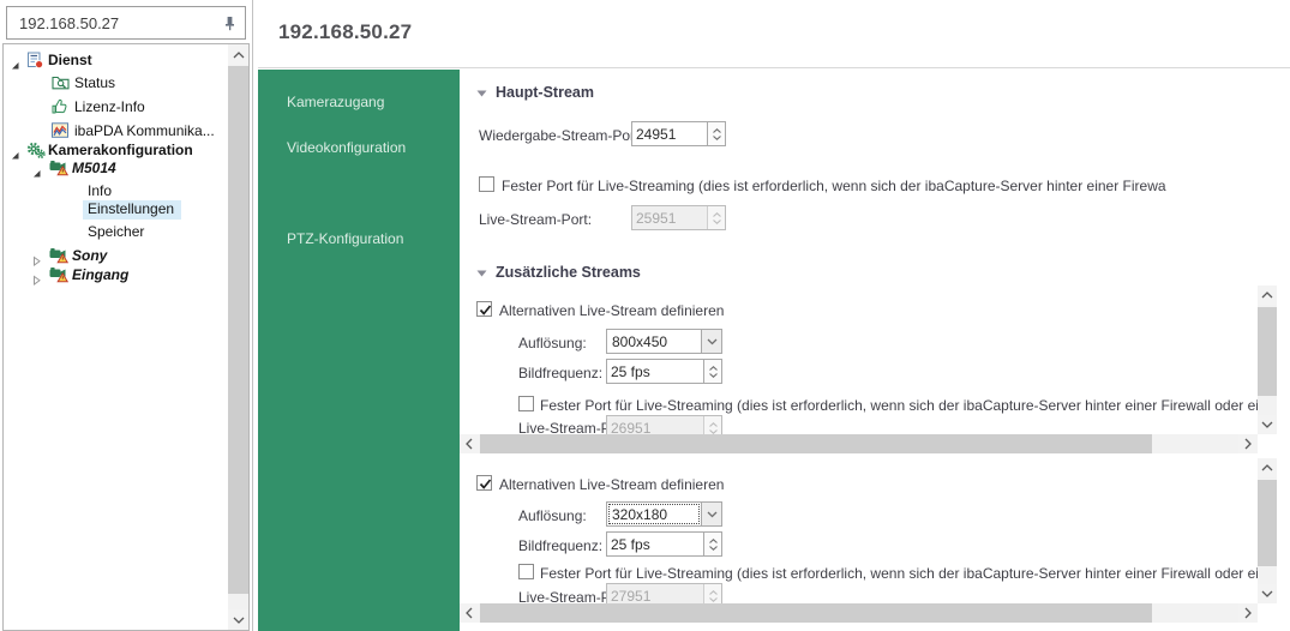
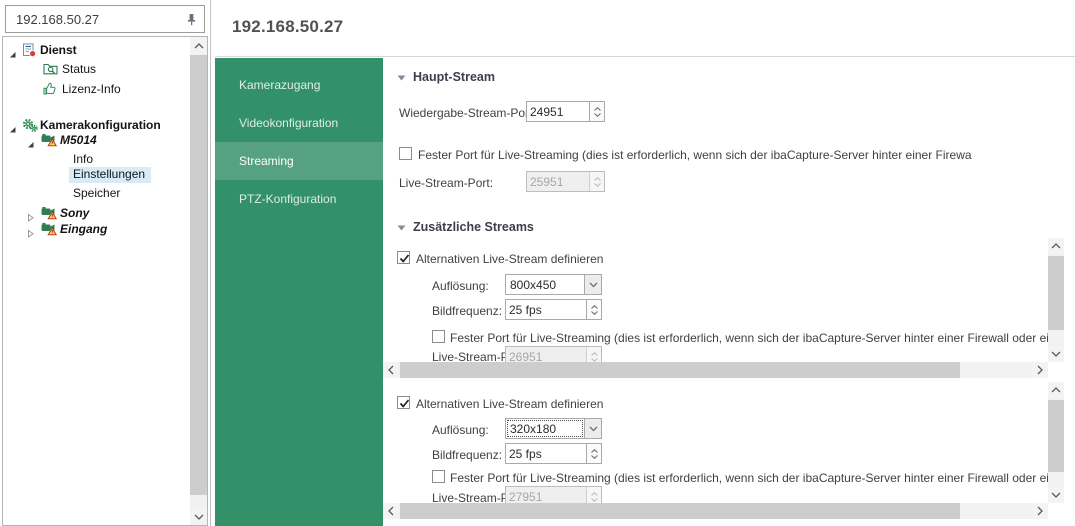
  192.168.50.27
  Dienst
  Status
  Lizenz-Info
- ibaPDA Kommunika...
  Kamerakonfiguration
  M5014
  Info
  Einstellungen
  Speicher
  Sony
  Eingang
  192.168.50.27
  Kamerazugang
  Videokonfiguration
+ Streaming
  PTZ-Konfiguration
  Haupt-Stream
  Wiedergabe-Stream-Po
  24951
  Fester Port für Live-Streaming (dies ist erforderlich, wenn sich der ibaCapture-Server hinter einer Firewa
  Live-Stream-Port:
  25951
  Zusätzliche Streams
  Alternativen Live-Stream definieren
  Auflösung:
  800x450
  Bildfrequenz:
  25 fps
  Fester Port für Live-Streaming (dies ist erforderlich, wenn sich der ibaCapture-Server hinter einer Firewall oder e
  Live-Stream-
  26951
  Alternativen Live-Stream definieren
  Auflösung:
  320x180
  Bildfrequenz:
  25 fps
  Fester Port für Live-Streaming (dies ist erforderlich, wenn sich der ibaCapture-Server hinter einer Firewall oder e
  Live-Stream-
  27951
